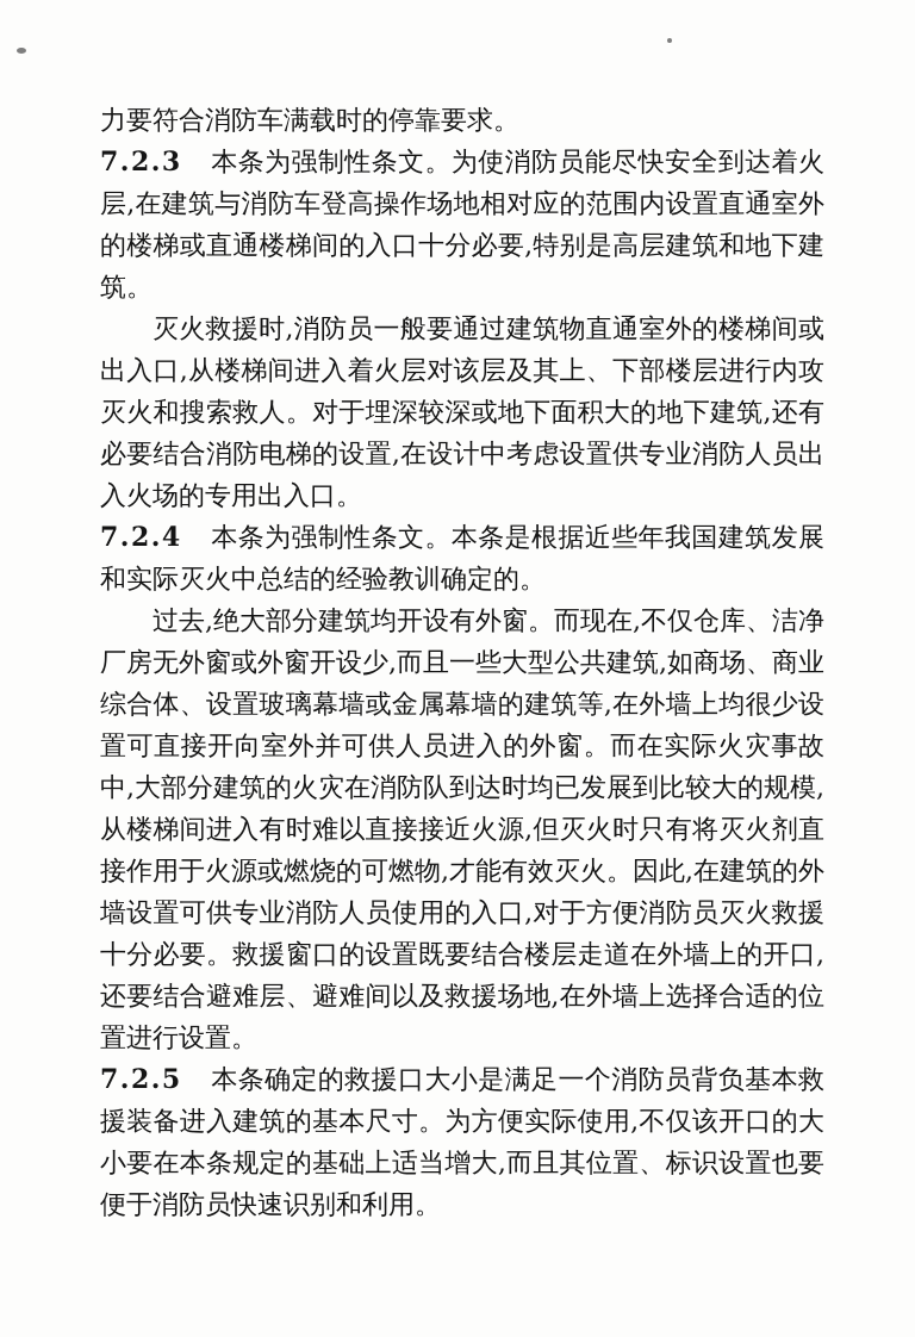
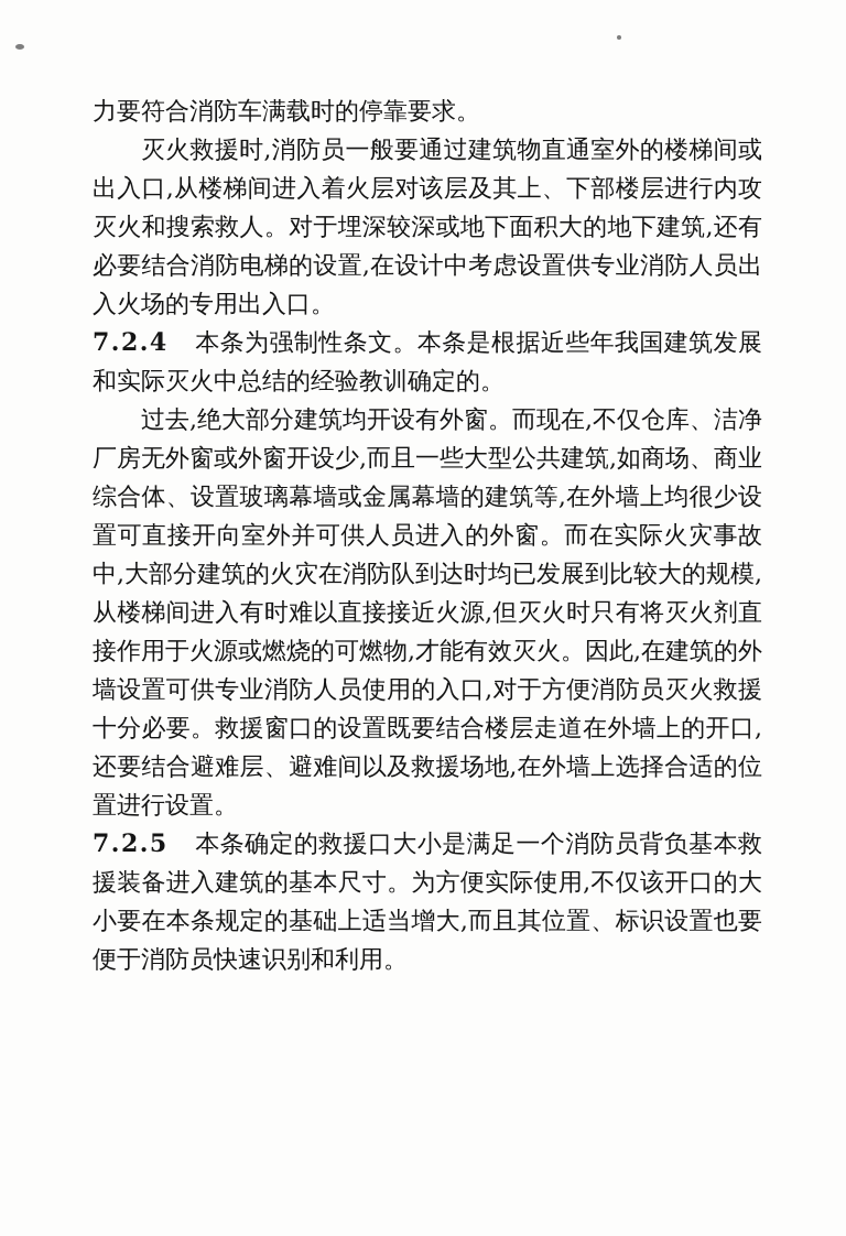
  力要符合消防车满载时的停靠要求。
- 7.2.3 本条为强制性条文。为使消防员能尽快安全到达着火层,在建筑与消防车登高操作场地相对应的范围内设置直通室外的楼梯或直通楼梯间的入口十分必要,特别是高层建筑和地下建筑。
  灭火救援时,消防员一般要通过建筑物直通室外的楼梯间或出入口,从楼梯间进入着火层对该层及其上、下部楼层进行内攻灭火和搜索救人。对于埋深较深或地下面积大的地下建筑,还有必要结合消防电梯的设置,在设计中考虑设置供专业消防人员出入火场的专用出入口。
  7.2.4 本条为强制性条文。本条是根据近些年我国建筑发展和实际灭火中总结的经验教训确定的。
  过去,绝大部分建筑均开设有外窗。而现在,不仅仓库、洁净厂房无外窗或外窗开设少,而且一些大型公共建筑,如商场、商业综合体、设置玻璃幕墙或金属幕墙的建筑等,在外墙上均很少设置可直接开向室外并可供人员进入的外窗。而在实际火灾事故中,大部分建筑的火灾在消防队到达时均已发展到比较大的规模,从楼梯间进入有时难以直接接近火源,但灭火时只有将灭火剂直接作用于火源或燃烧的可燃物,才能有效灭火。因此,在建筑的外墙设置可供专业消防人员使用的入口,对于方便消防员灭火救援十分必要。救援窗口的设置既要结合楼层走道在外墙上的开口,还要结合避难层、避难间以及救援场地,在外墙上选择合适的位置进行设置。
  7.2.5 本条确定的救援口大小是满足一个消防员背负基本救援装备进入建筑的基本尺寸。为方便实际使用,不仅该开口的大小要在本条规定的基础上适当增大,而且其位置、标识设置也要便于消防员快速识别和利用。
